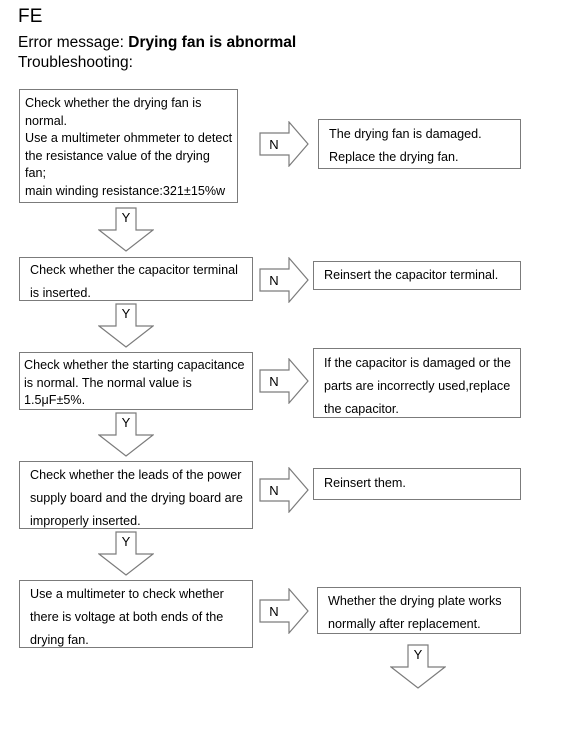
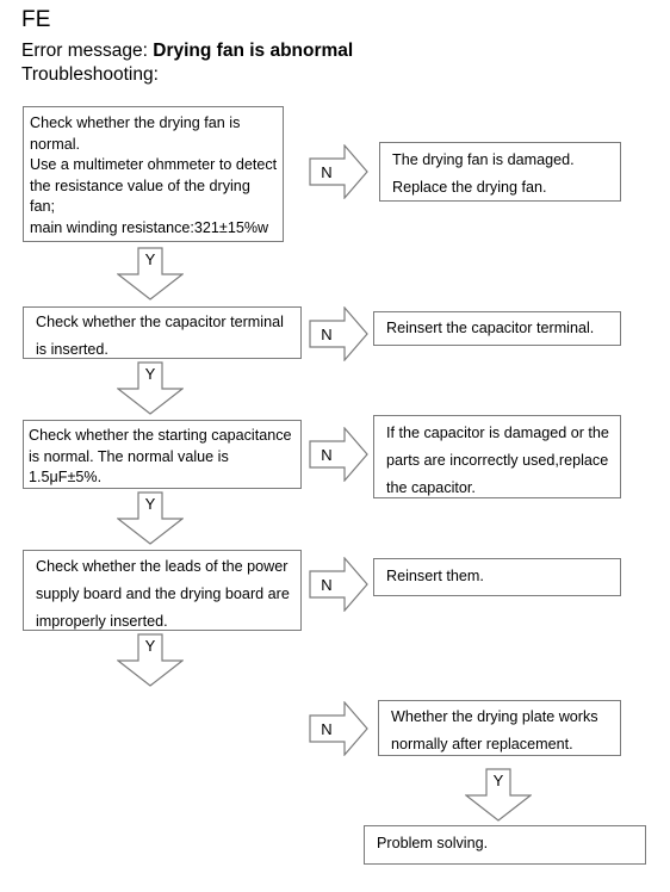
  FE
  Error message: Drying fan is abnormal
  Troubleshooting:
  Check whether the drying fan is normal.
  Use a multimeter ohmmeter to detect
  the resistance value of the drying fan;
  main winding resistance:321±15%w
  N
  The drying fan is damaged.
  Replace the drying fan.
  Y
  Check whether the capacitor terminal
  is inserted.
  N
  Reinsert the capacitor terminal.
  Y
  Check whether the starting capacitance
  is normal. The normal value is
  1.5μF±5%.
  N
  If the capacitor is damaged or the
  parts are incorrectly used,replace
  the capacitor.
  Y
  Check whether the leads of the power
  supply board and the drying board are
  improperly inserted.
  N
  Reinsert them.
  Y
- Use a multimeter to check whether
- there is voltage at both ends of the
- drying fan.
  N
  Whether the drying plate works
  normally after replacement.
  Y
+ Problem solving.
